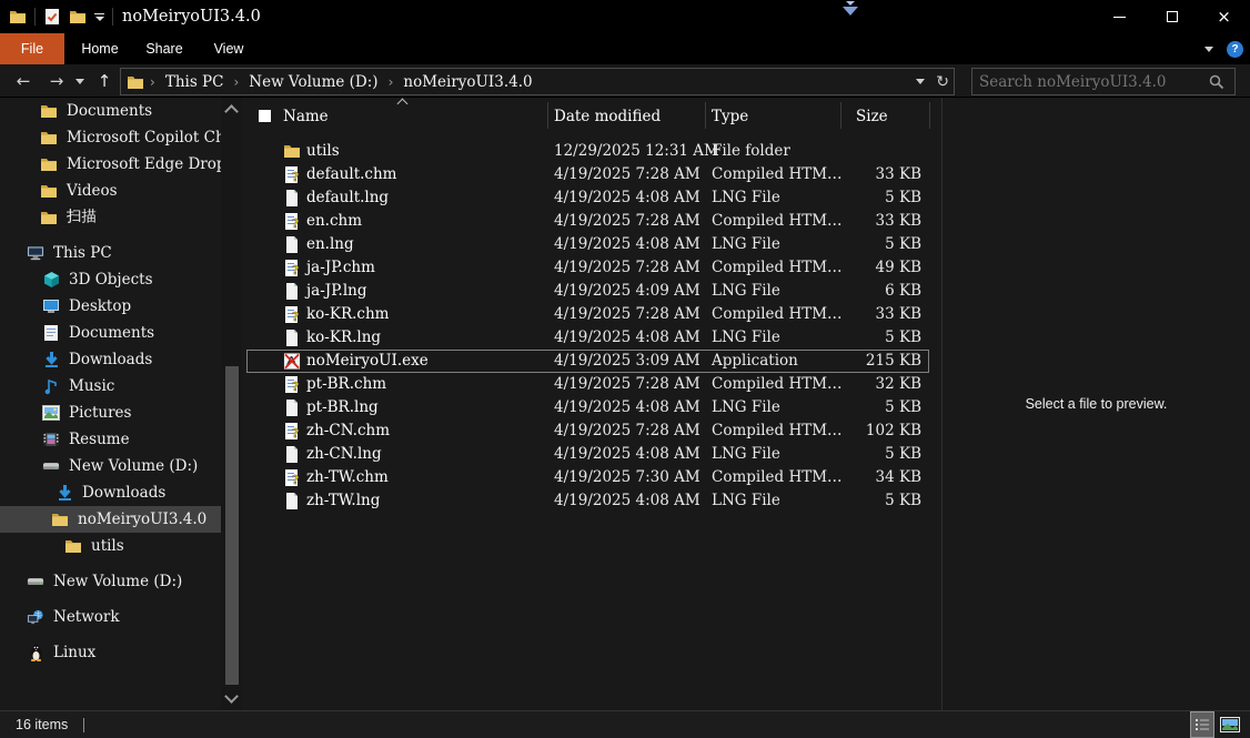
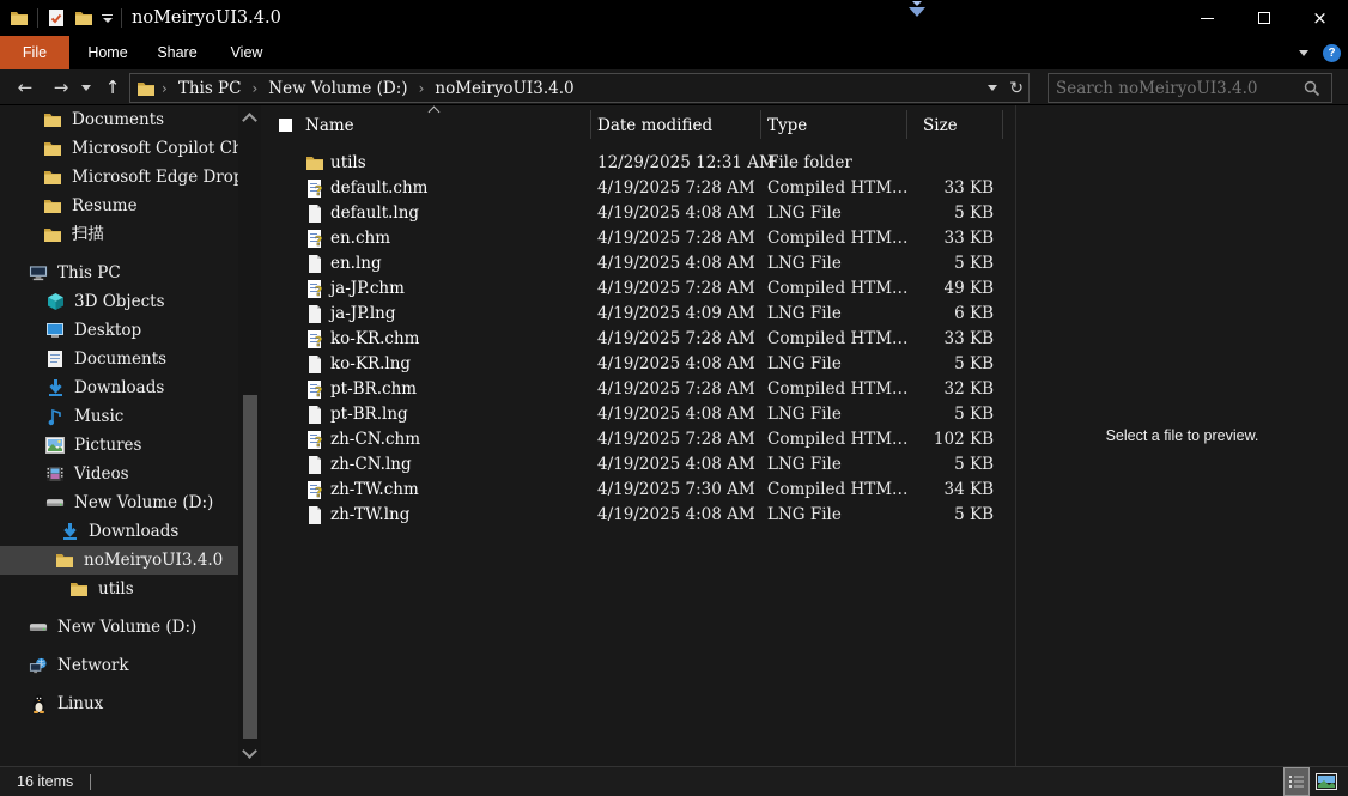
  noMeiryoUI3.4.0
  ×
  File
  Home
  Share
  View
  ?
  ←
  →
  ↑
  ›
  This PC
  ›
  New Volume (D:)
  ›
  noMeiryoUI3.4.0
  ↻
  Search noMeiryoUI3.4.0
  Documents
  Microsoft Copilot C
  Microsoft Edge Dro
- Videos
+ Resume
  扫描
  This PC
  3D Objects
  Desktop
  Documents
  Downloads
  Music
  Pictures
- Resume
+ Videos
  New Volume (D:)
  Downloads
  noMeiryoUI3.4.0
  utils
  New Volume (D:)
  Network
  Linux
  Name
  Date modified
  Type
  Size
  utils
  12/29/2025 12:31 AM
  File folder
  ?
  default.chm
  4/19/2025 7:28 AM
  Compiled HTM…
  33 KB
  default.lng
  4/19/2025 4:08 AM
  LNG File
  5 KB
  ?
  en.chm
  4/19/2025 7:28 AM
  Compiled HTM…
  33 KB
  en.lng
  4/19/2025 4:08 AM
  LNG File
  5 KB
  ?
  ja-JP.chm
  4/19/2025 7:28 AM
  Compiled HTM…
  49 KB
  ja-JP.lng
  4/19/2025 4:09 AM
  LNG File
  6 KB
  ?
  ko-KR.chm
  4/19/2025 7:28 AM
  Compiled HTM…
  33 KB
  ko-KR.lng
  4/19/2025 4:08 AM
  LNG File
  5 KB
- noMeiryoUI.exe
- 4/19/2025 3:09 AM
- Application
- 215 KB
  ?
  pt-BR.chm
  4/19/2025 7:28 AM
  Compiled HTM…
  32 KB
  pt-BR.lng
  4/19/2025 4:08 AM
  LNG File
  5 KB
  ?
  zh-CN.chm
  4/19/2025 7:28 AM
  Compiled HTM…
  102 KB
  zh-CN.lng
  4/19/2025 4:08 AM
  LNG File
  5 KB
  ?
  zh-TW.chm
  4/19/2025 7:30 AM
  Compiled HTM…
  34 KB
  zh-TW.lng
  4/19/2025 4:08 AM
  LNG File
  5 KB
  Select a file to preview.
  16 items
